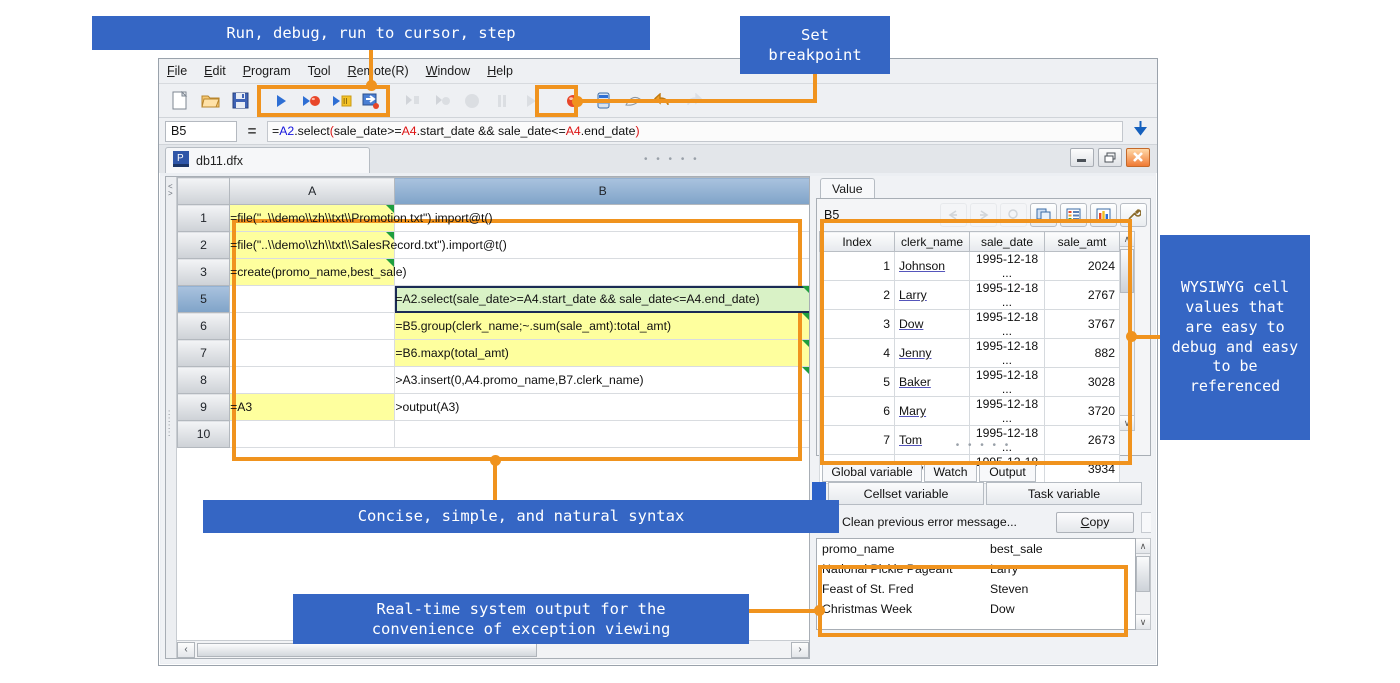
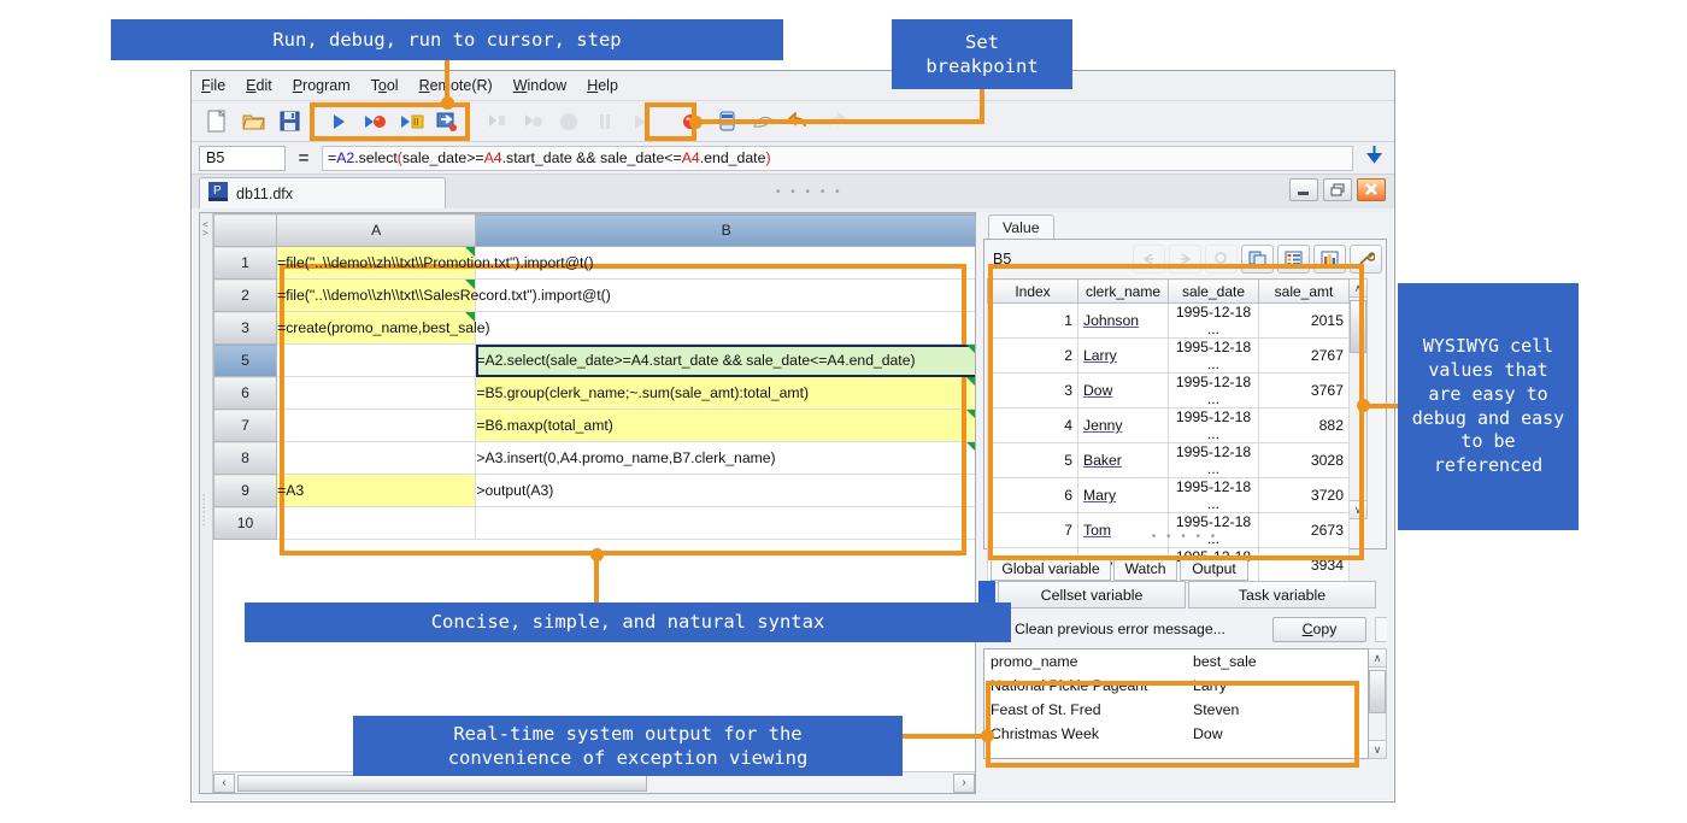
  File
  Edit
  Program
  Tool
  Reote(R)
  Window
  Help
  II
  B5
  =
  =
  A2
  .select
  (
  sale_date>=
  A4
  .start_date && sale_date<=
  A4
  .end_date
  )
  P
  db11.dfx
  • • • • •
  <
  >
  :
  :
  :
  :
  	A	B
  1	=file("..\\demo\\zh\\txt\\Promotion.txt").import@t()
  2	=file("..\\demo\\zh\\txt\\SalesRecord.txt").import@t()
  3	=create(promo_name,best_sale)
  5		=A2.select(sale_date>=A4.start_date && sale_date<=A4.end_date)
  6		=B5.group(clerk_name;~.sum(sale_amt):total_amt)
  7		=B6.maxp(total_amt)
  8		>A3.insert(0,A4.promo_name,B7.clerk_name)
  9	=A3	>output(A3)
  10
  ‹
  ›
  Value
  B5
  Index	clerk_name	sale_date	sale_amt
- 1	Johnson	1995-12-18 ...	2024
+ 1	Johnson	1995-12-18 ...	2015
  2	Larry	1995-12-18 ...	2767
  3	Dow	1995-12-18 ...	3767
  4	Jenny	1995-12-18 ...	882
  5	Baker	1995-12-18 ...	3028
  6	Mary	1995-12-18 ...	3720
  7	Tom	1995-12-18 ...	2673
  ∧
  ∨
  • • • • •
  Global variable
  Watch
  Output
  Cellset variable
  Task variable
  Clean previous error message...
  C
  opy
  promo_name
  best_sale
  National Pickle Pageant
  Larry
  Feast of St. Fred
  Steven
  Christmas Week
  Dow
  ∧
  ∨
  Run, debug, run to cursor, step
  Set
  breakpoint
  WYSIWYG cell values that are easy to debug and easy to be referenced
  Concise, simple, and natural syntax
  Real-time system output for the
  convenience of exception viewing
